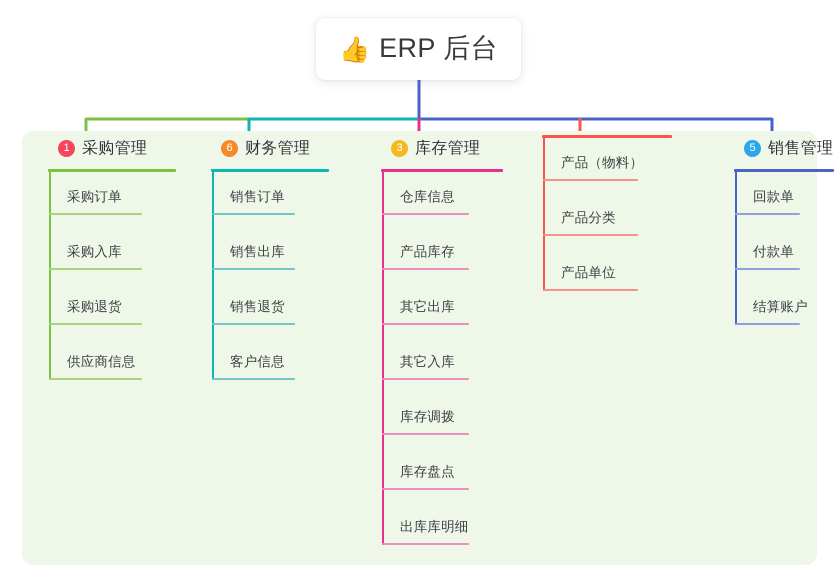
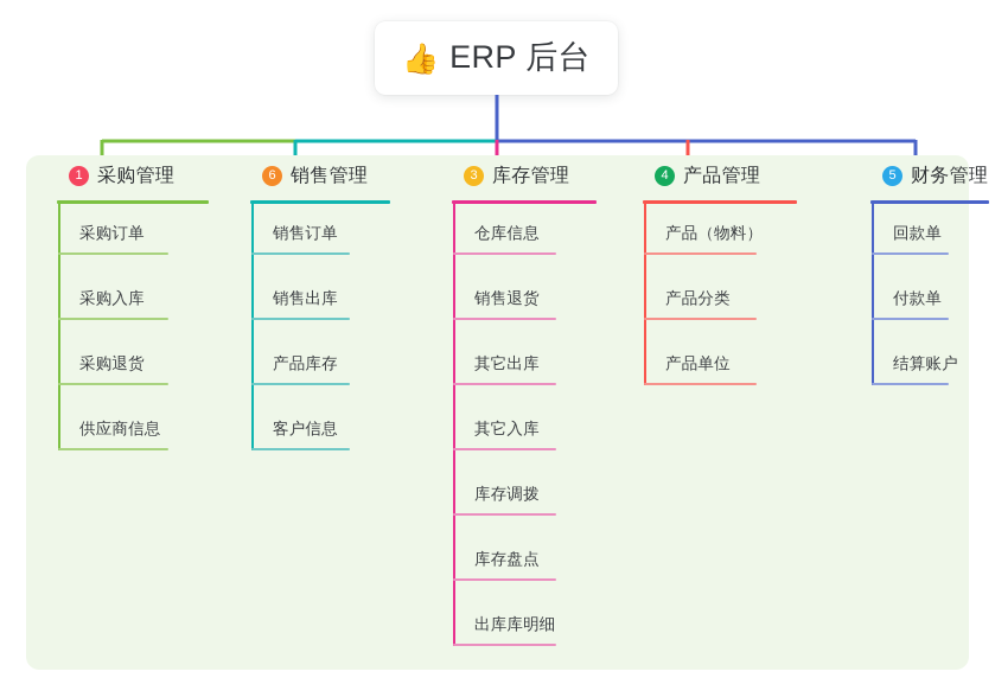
  👍
  ERP 后台
  1
  采购管理
  采购订单
  采购入库
  采购退货
  供应商信息
  6
- 财务管理
+ 销售管理
  销售订单
  销售出库
- 销售退货
+ 产品库存
  客户信息
  3
  库存管理
  仓库信息
- 产品库存
+ 销售退货
  其它出库
  其它入库
  库存调拨
  库存盘点
  出库库明细
+ 4
+ 产品管理
  产品（物料）
  产品分类
  产品单位
  5
- 销售管理
+ 财务管理
  回款单
  付款单
  结算账户
